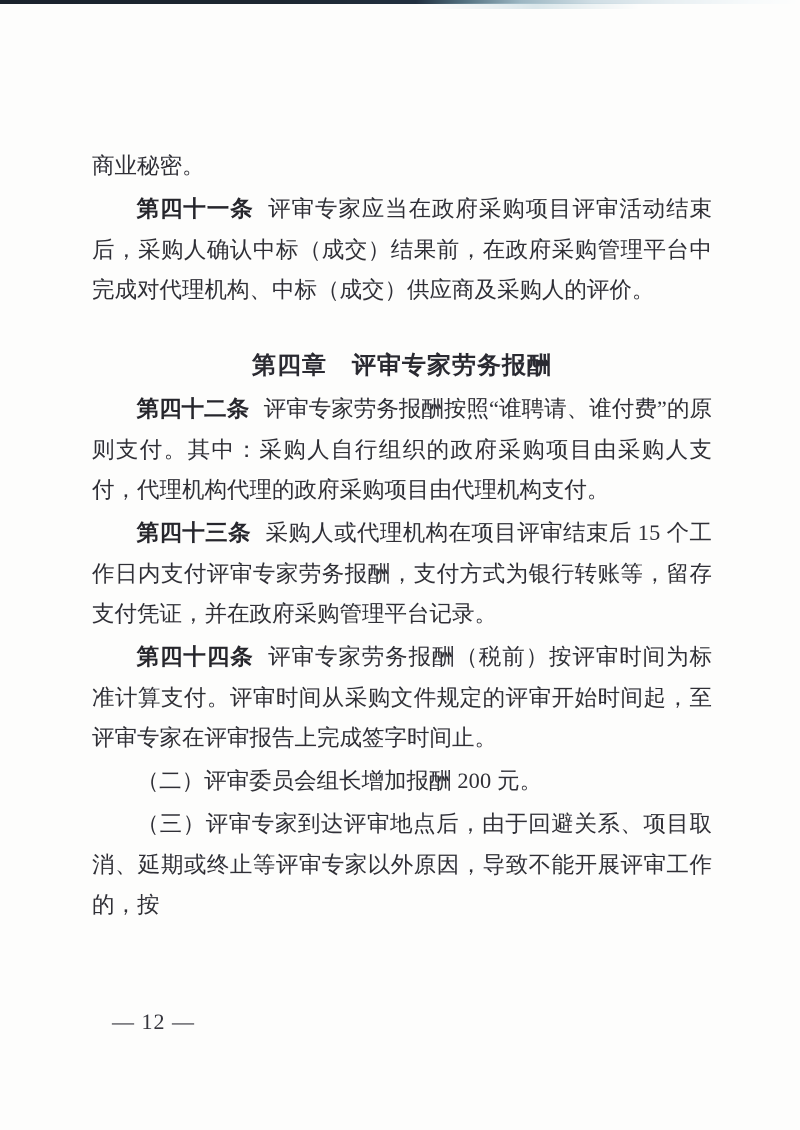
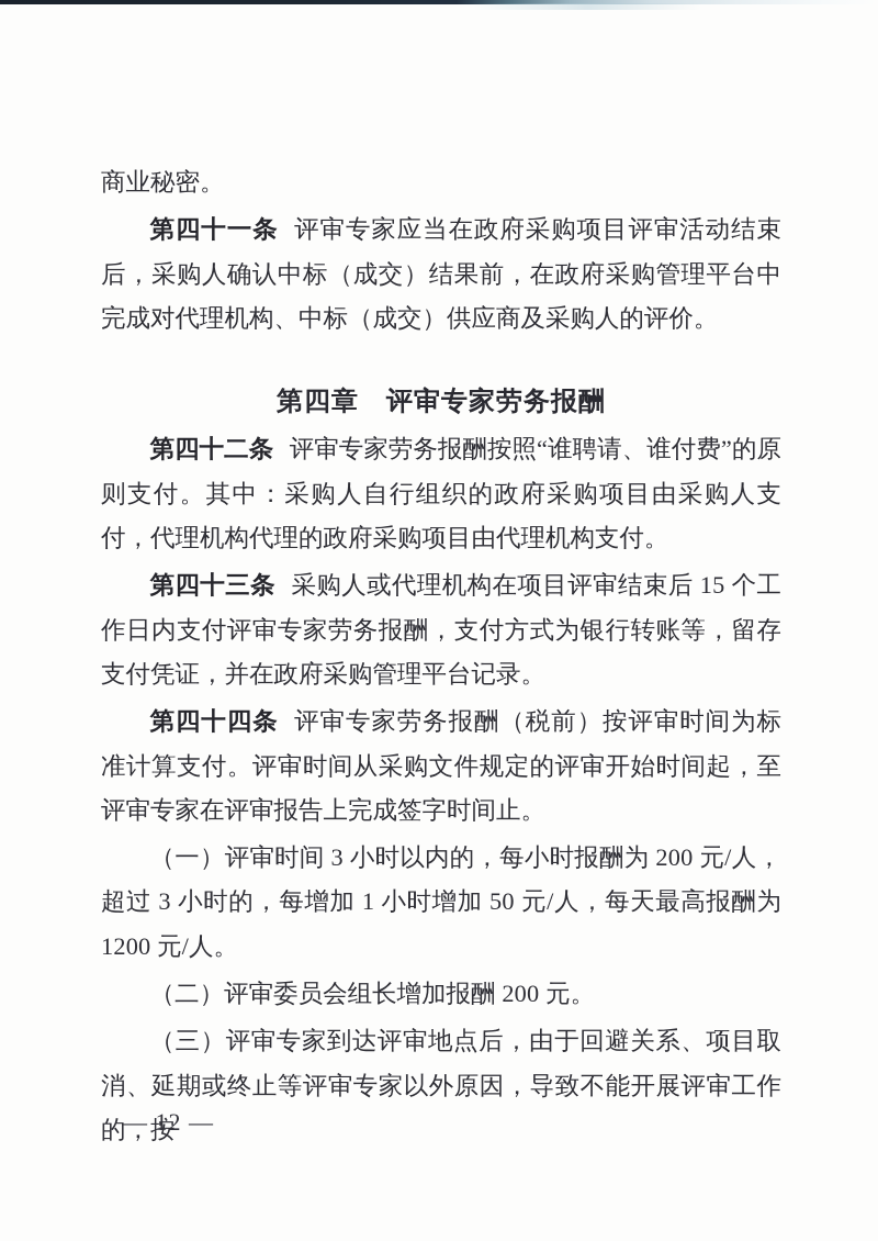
  商业秘密。
  第四十一条 评审专家应当在政府采购项目评审活动结束后，采购人确认中标（成交）结果前，在政府采购管理平台中完成对代理机构、中标（成交）供应商及采购人的评价。
  第四章 评审专家劳务报酬
  第四十二条 评审专家劳务报酬按照“谁聘请、谁付费”的原则支付。其中：采购人自行组织的政府采购项目由采购人支付，代理机构代理的政府采购项目由代理机构支付。
  第四十三条 采购人或代理机构在项目评审结束后 15 个工作日内支付评审专家劳务报酬，支付方式为银行转账等，留存支付凭证，并在政府采购管理平台记录。
  第四十四条 评审专家劳务报酬（税前）按评审时间为标准计算支付。评审时间从采购文件规定的评审开始时间起，至评审专家在评审报告上完成签字时间止。
+ （一）评审时间 3 小时以内的，每小时报酬为 200 元/人，超过 3 小时的，每增加 1 小时增加 50 元/人，每天最高报酬为 1200 元/人。
  （二）评审委员会组长增加报酬 200 元。
  （三）评审专家到达评审地点后，由于回避关系、项目取消、延期或终止等评审专家以外原因，导致不能开展评审工作的，按
  — 12 —
